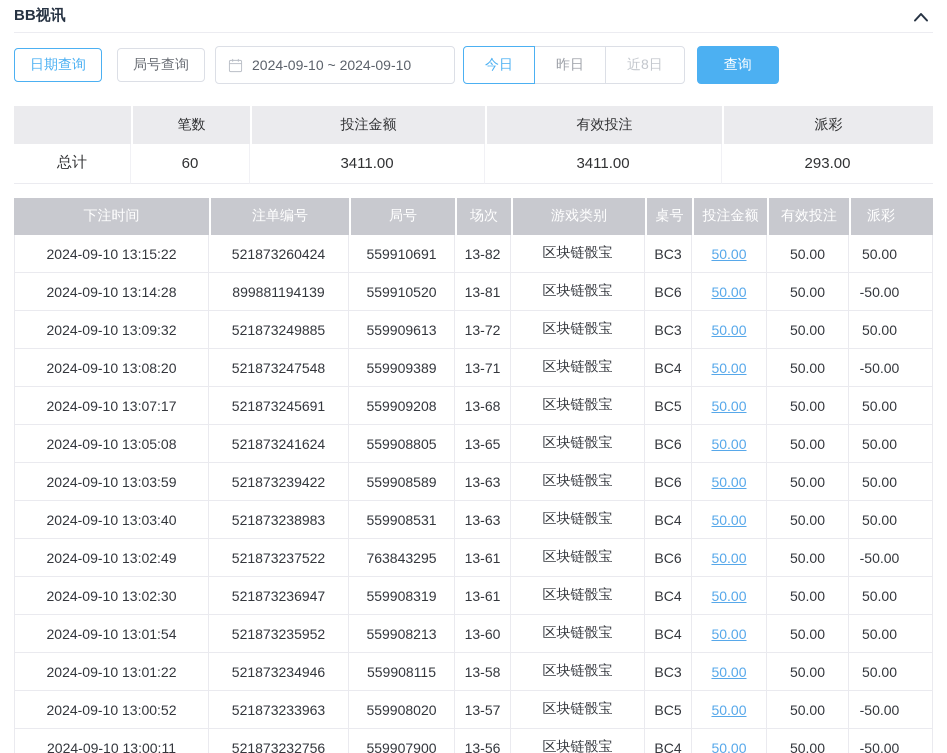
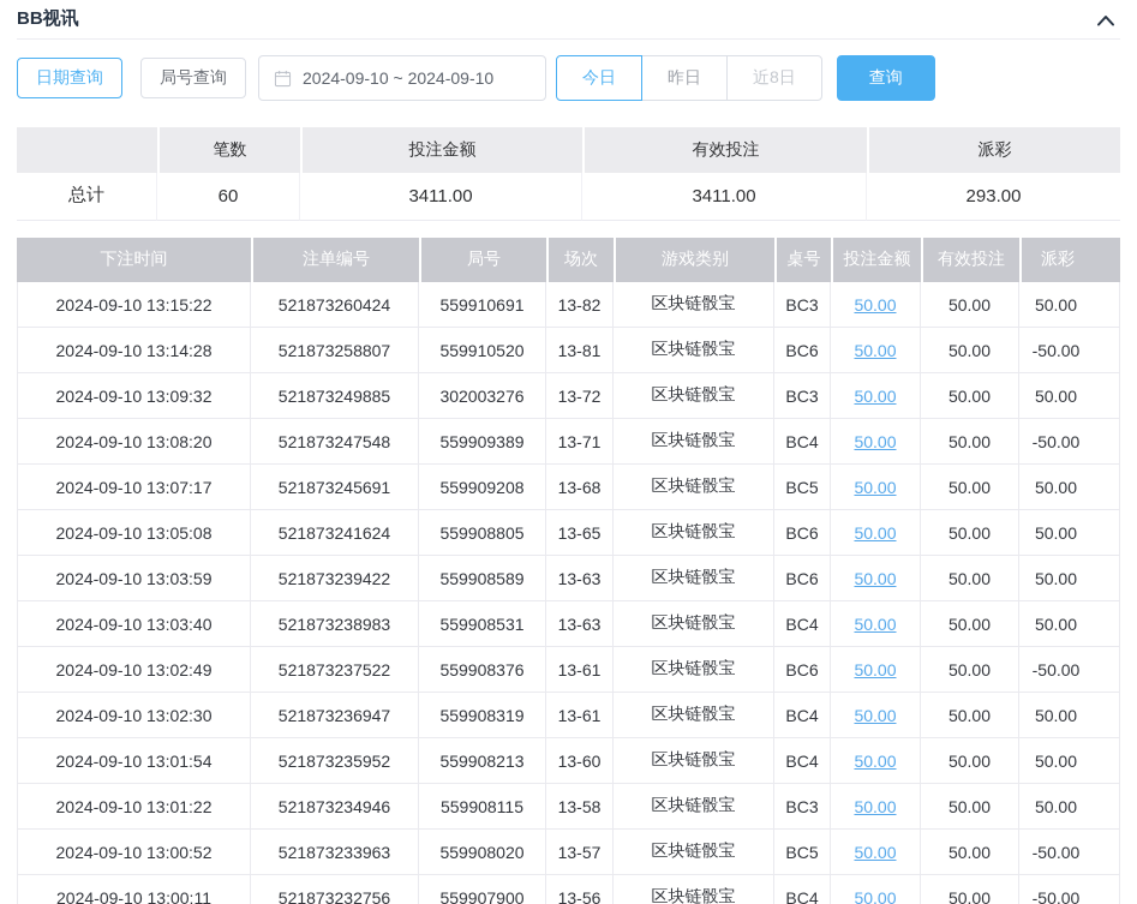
  BB视讯
  日期查询
  局号查询
  2024-09-10 ~ 2024-09-10
  今日
  昨日
  近8日
  查询
  	笔数	投注金额	有效投注	派彩
  总计	60	3411.00	3411.00	293.00
  下注时间	注单编号	局号	场次	游戏类别	桌号	投注金额	有效投注	派彩
  2024-09-10 13:15:22	521873260424	559910691	13-82	区块链骰宝	BC3	50.00	50.00	50.00
- 2024-09-10 13:14:28	899881194139	559910520	13-81	区块链骰宝	BC6	50.00	50.00	-50.00
+ 2024-09-10 13:14:28	521873258807	559910520	13-81	区块链骰宝	BC6	50.00	50.00	-50.00
- 2024-09-10 13:09:32	521873249885	559909613	13-72	区块链骰宝	BC3	50.00	50.00	50.00
+ 2024-09-10 13:09:32	521873249885	302003276	13-72	区块链骰宝	BC3	50.00	50.00	50.00
  2024-09-10 13:08:20	521873247548	559909389	13-71	区块链骰宝	BC4	50.00	50.00	-50.00
  2024-09-10 13:07:17	521873245691	559909208	13-68	区块链骰宝	BC5	50.00	50.00	50.00
  2024-09-10 13:05:08	521873241624	559908805	13-65	区块链骰宝	BC6	50.00	50.00	50.00
  2024-09-10 13:03:59	521873239422	559908589	13-63	区块链骰宝	BC6	50.00	50.00	50.00
  2024-09-10 13:03:40	521873238983	559908531	13-63	区块链骰宝	BC4	50.00	50.00	50.00
- 2024-09-10 13:02:49	521873237522	763843295	13-61	区块链骰宝	BC6	50.00	50.00	-50.00
+ 2024-09-10 13:02:49	521873237522	559908376	13-61	区块链骰宝	BC6	50.00	50.00	-50.00
  2024-09-10 13:02:30	521873236947	559908319	13-61	区块链骰宝	BC4	50.00	50.00	50.00
  2024-09-10 13:01:54	521873235952	559908213	13-60	区块链骰宝	BC4	50.00	50.00	50.00
  2024-09-10 13:01:22	521873234946	559908115	13-58	区块链骰宝	BC3	50.00	50.00	50.00
  2024-09-10 13:00:52	521873233963	559908020	13-57	区块链骰宝	BC5	50.00	50.00	-50.00
  2024-09-10 13:00:11	521873232756	559907900	13-56	区块链骰宝	BC4	50.00	50.00	-50.00
